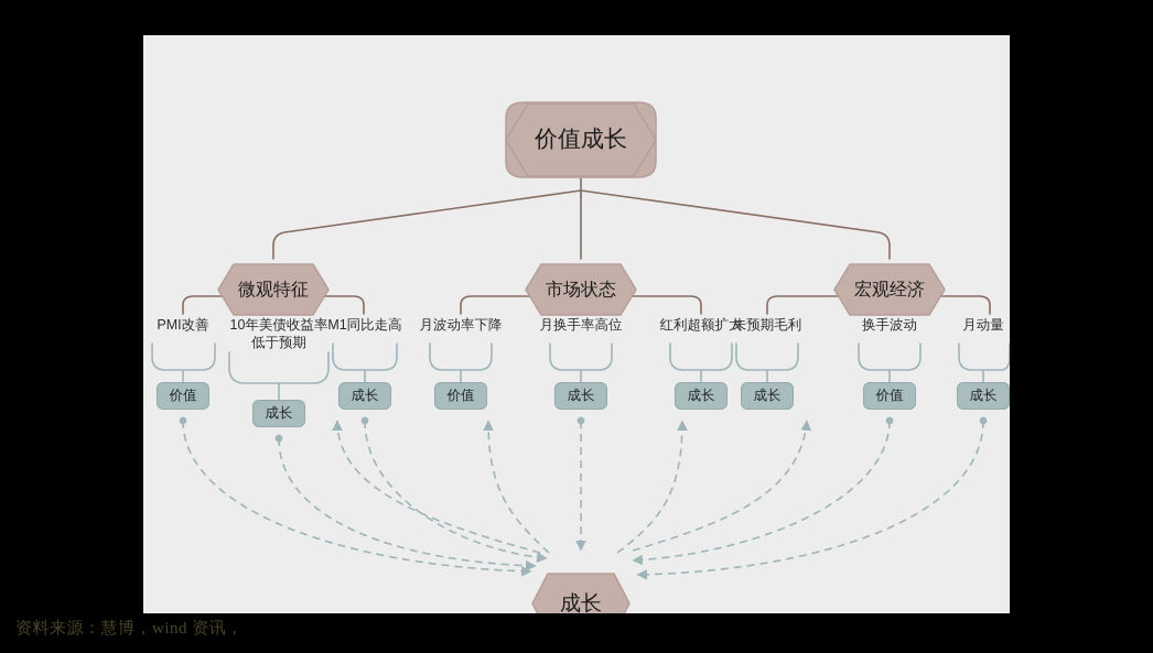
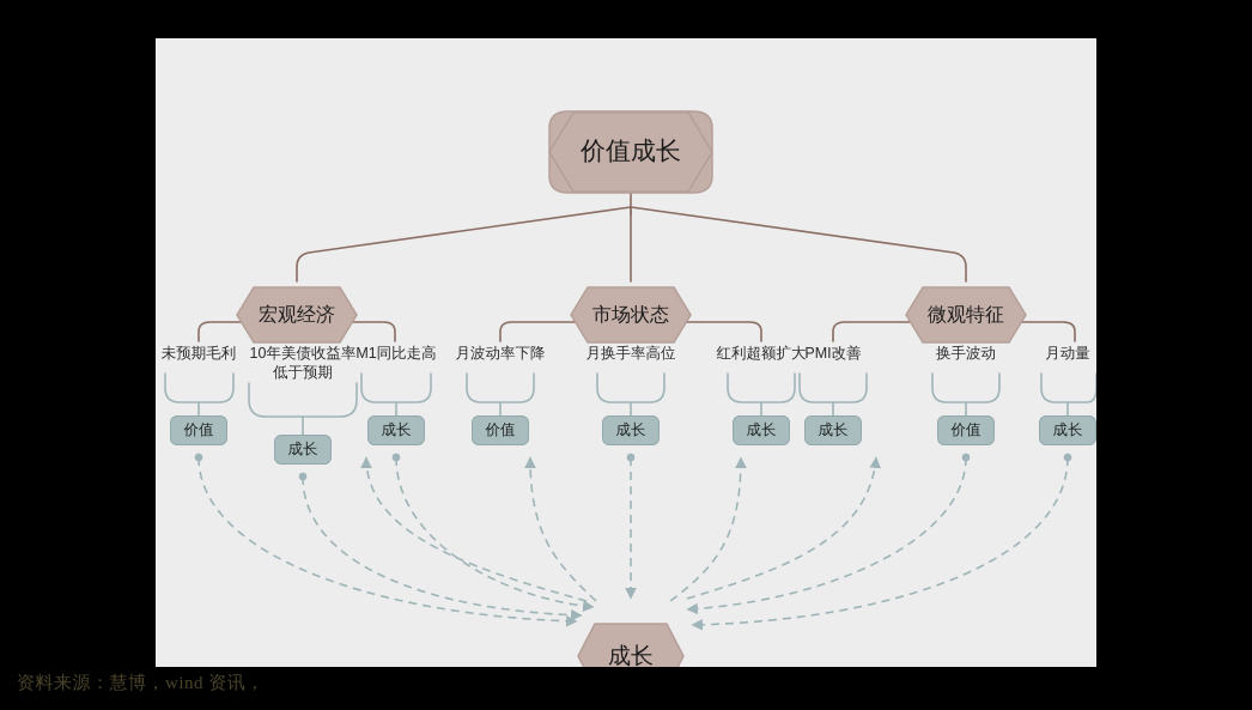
  价值成长
- 微观特征
+ 宏观经济
  市场状态
- 宏观经济
+ 微观特征
  成长
- PMI改善
+ 未预期毛利
  10年美债收益率低于预期
  M1同比走高
  月波动率下降
  月换手率高位
  红利超额扩大
- 未预期毛利
+ PMI改善
  换手波动
  月动量
  价值
  成长
  成长
  价值
  成长
  成长
  成长
  价值
  成长
  资料来源：慧博，wind 资讯，
